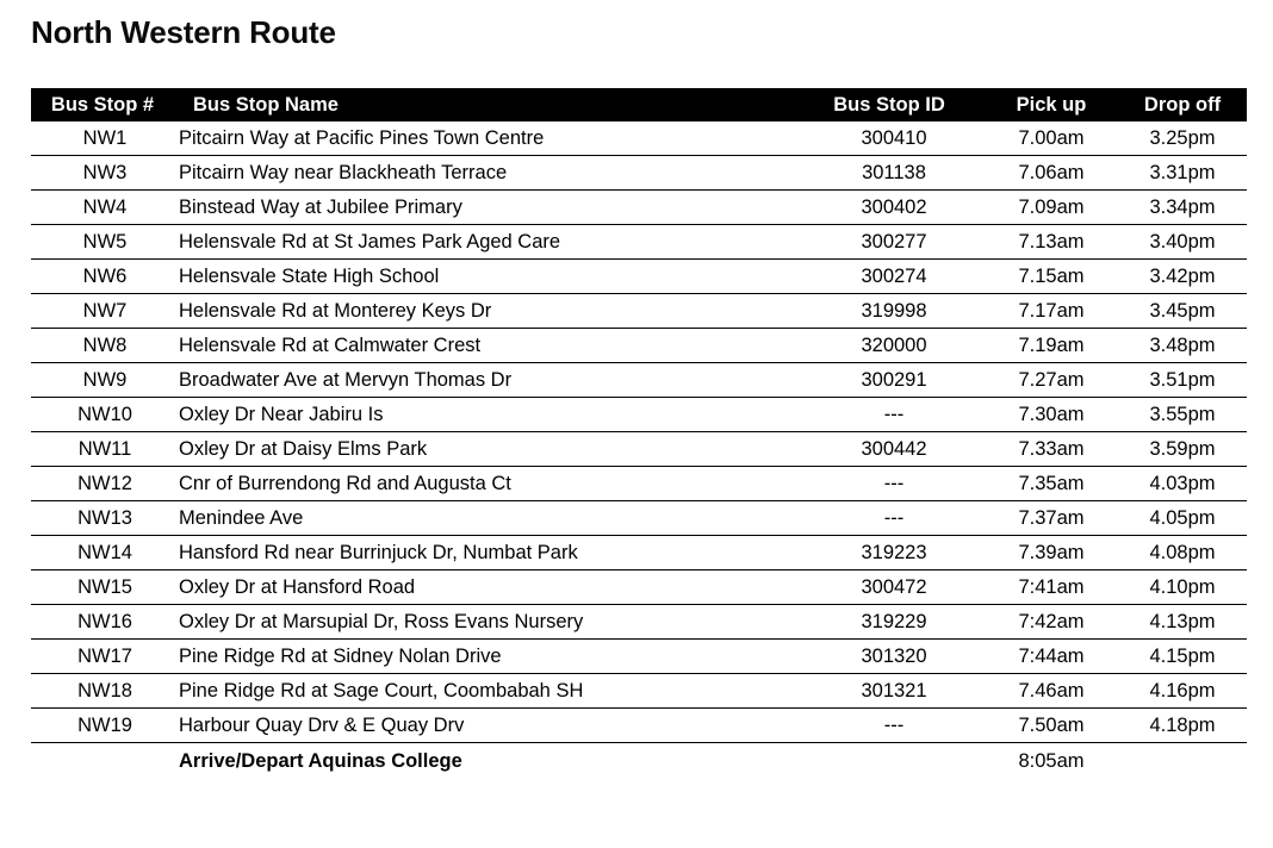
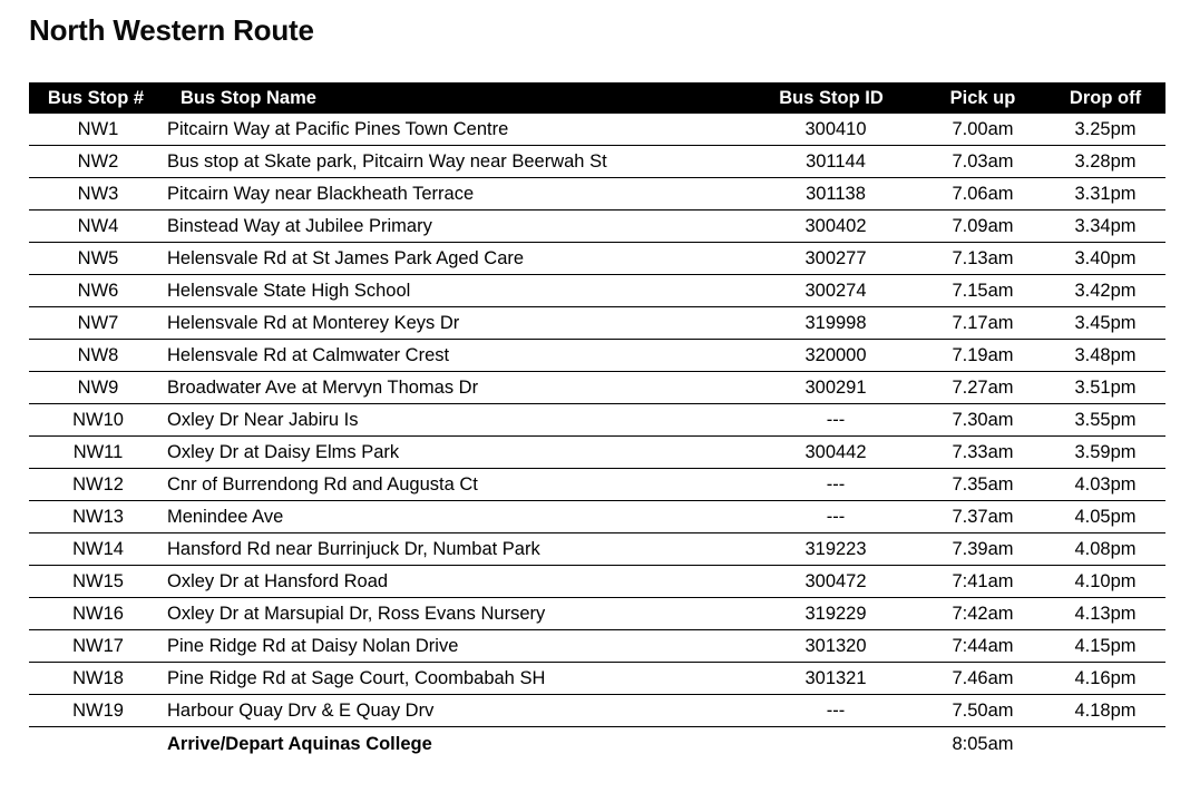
  North Western Route
  Bus Stop #	Bus Stop Name	Bus Stop ID	Pick up	Drop off
  NW1	Pitcairn Way at Pacific Pines Town Centre	300410	7.00am	3.25pm
+ NW2	Bus stop at Skate park, Pitcairn Way near Beerwah St	301144	7.03am	3.28pm
  NW3	Pitcairn Way near Blackheath Terrace	301138	7.06am	3.31pm
  NW4	Binstead Way at Jubilee Primary	300402	7.09am	3.34pm
  NW5	Helensvale Rd at St James Park Aged Care	300277	7.13am	3.40pm
  NW6	Helensvale State High School	300274	7.15am	3.42pm
  NW7	Helensvale Rd at Monterey Keys Dr	319998	7.17am	3.45pm
  NW8	Helensvale Rd at Calmwater Crest	320000	7.19am	3.48pm
  NW9	Broadwater Ave at Mervyn Thomas Dr	300291	7.27am	3.51pm
  NW10	Oxley Dr Near Jabiru Is	---	7.30am	3.55pm
  NW11	Oxley Dr at Daisy Elms Park	300442	7.33am	3.59pm
  NW12	Cnr of Burrendong Rd and Augusta Ct	---	7.35am	4.03pm
  NW13	Menindee Ave	---	7.37am	4.05pm
  NW14	Hansford Rd near Burrinjuck Dr, Numbat Park	319223	7.39am	4.08pm
  NW15	Oxley Dr at Hansford Road	300472	7:41am	4.10pm
  NW16	Oxley Dr at Marsupial Dr, Ross Evans Nursery	319229	7:42am	4.13pm
- NW17	Pine Ridge Rd at Sidney Nolan Drive	301320	7:44am	4.15pm
+ NW17	Pine Ridge Rd at Daisy Nolan Drive	301320	7:44am	4.15pm
  NW18	Pine Ridge Rd at Sage Court, Coombabah SH	301321	7.46am	4.16pm
  NW19	Harbour Quay Drv & E Quay Drv	---	7.50am	4.18pm
  	Arrive/Depart Aquinas College		8:05am
